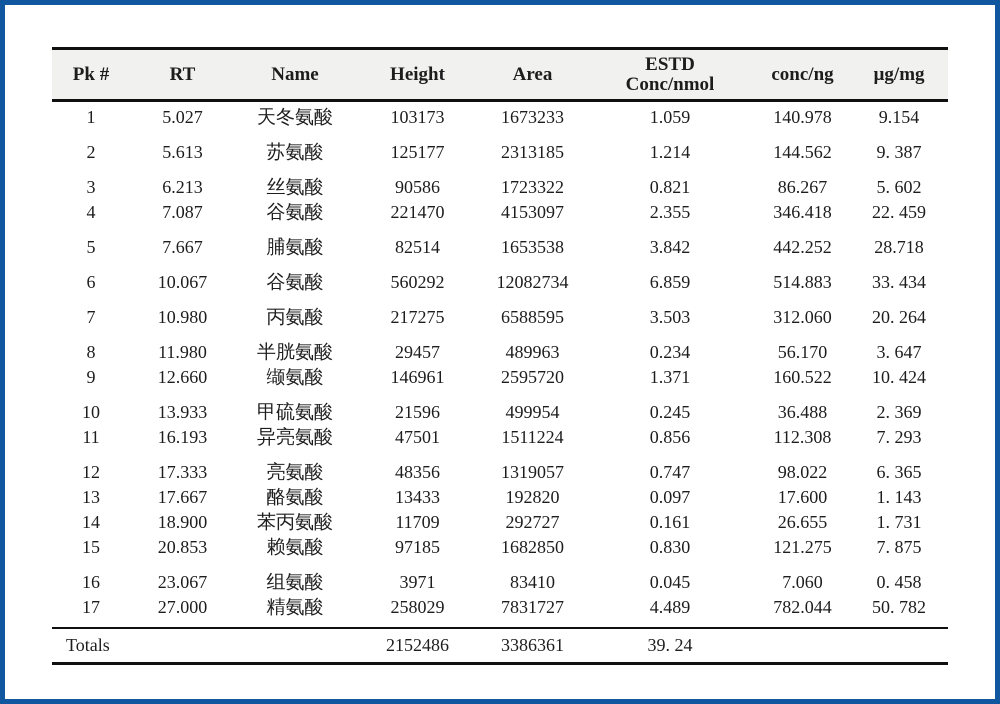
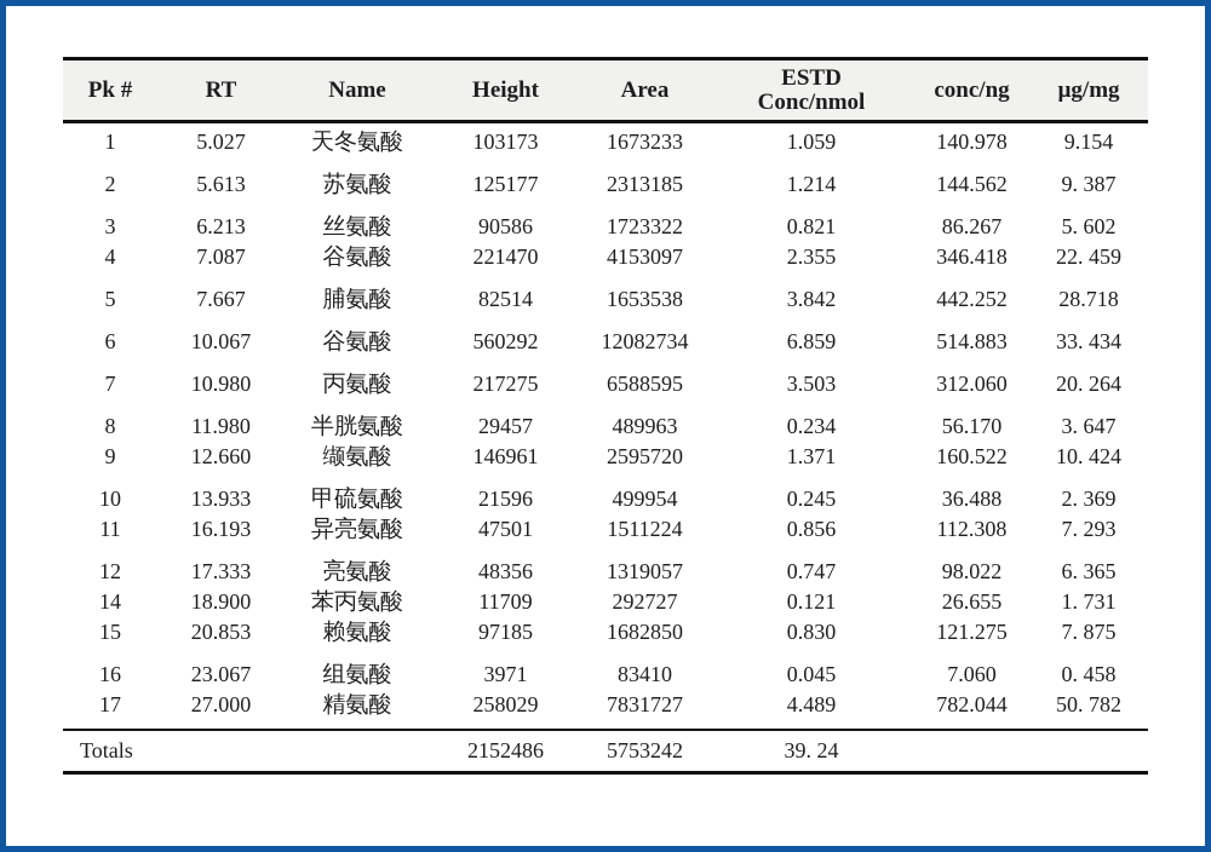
  Pk #	RT	Name	Height	Area	ESTD Conc/nmol	conc/ng	µg/mg
  1	5.027	天冬氨酸	103173	1673233	1.059	140.978	9.154
  2	5.613	苏氨酸	125177	2313185	1.214	144.562	9. 387
  3	6.213	丝氨酸	90586	1723322	0.821	86.267	5. 602
  4	7.087	谷氨酸	221470	4153097	2.355	346.418	22. 459
  5	7.667	脯氨酸	82514	1653538	3.842	442.252	28.718
  6	10.067	谷氨酸	560292	12082734	6.859	514.883	33. 434
  7	10.980	丙氨酸	217275	6588595	3.503	312.060	20. 264
  8	11.980	半胱氨酸	29457	489963	0.234	56.170	3. 647
  9	12.660	缬氨酸	146961	2595720	1.371	160.522	10. 424
  10	13.933	甲硫氨酸	21596	499954	0.245	36.488	2. 369
  11	16.193	异亮氨酸	47501	1511224	0.856	112.308	7. 293
  12	17.333	亮氨酸	48356	1319057	0.747	98.022	6. 365
- 13	17.667	酪氨酸	13433	192820	0.097	17.600	1. 143
- 14	18.900	苯丙氨酸	11709	292727	0.161	26.655	1. 731
+ 14	18.900	苯丙氨酸	11709	292727	0.121	26.655	1. 731
  15	20.853	赖氨酸	97185	1682850	0.830	121.275	7. 875
  16	23.067	组氨酸	3971	83410	0.045	7.060	0. 458
  17	27.000	精氨酸	258029	7831727	4.489	782.044	50. 782
- Totals	2152486	3386361	39. 24
+ Totals	2152486	5753242	39. 24
